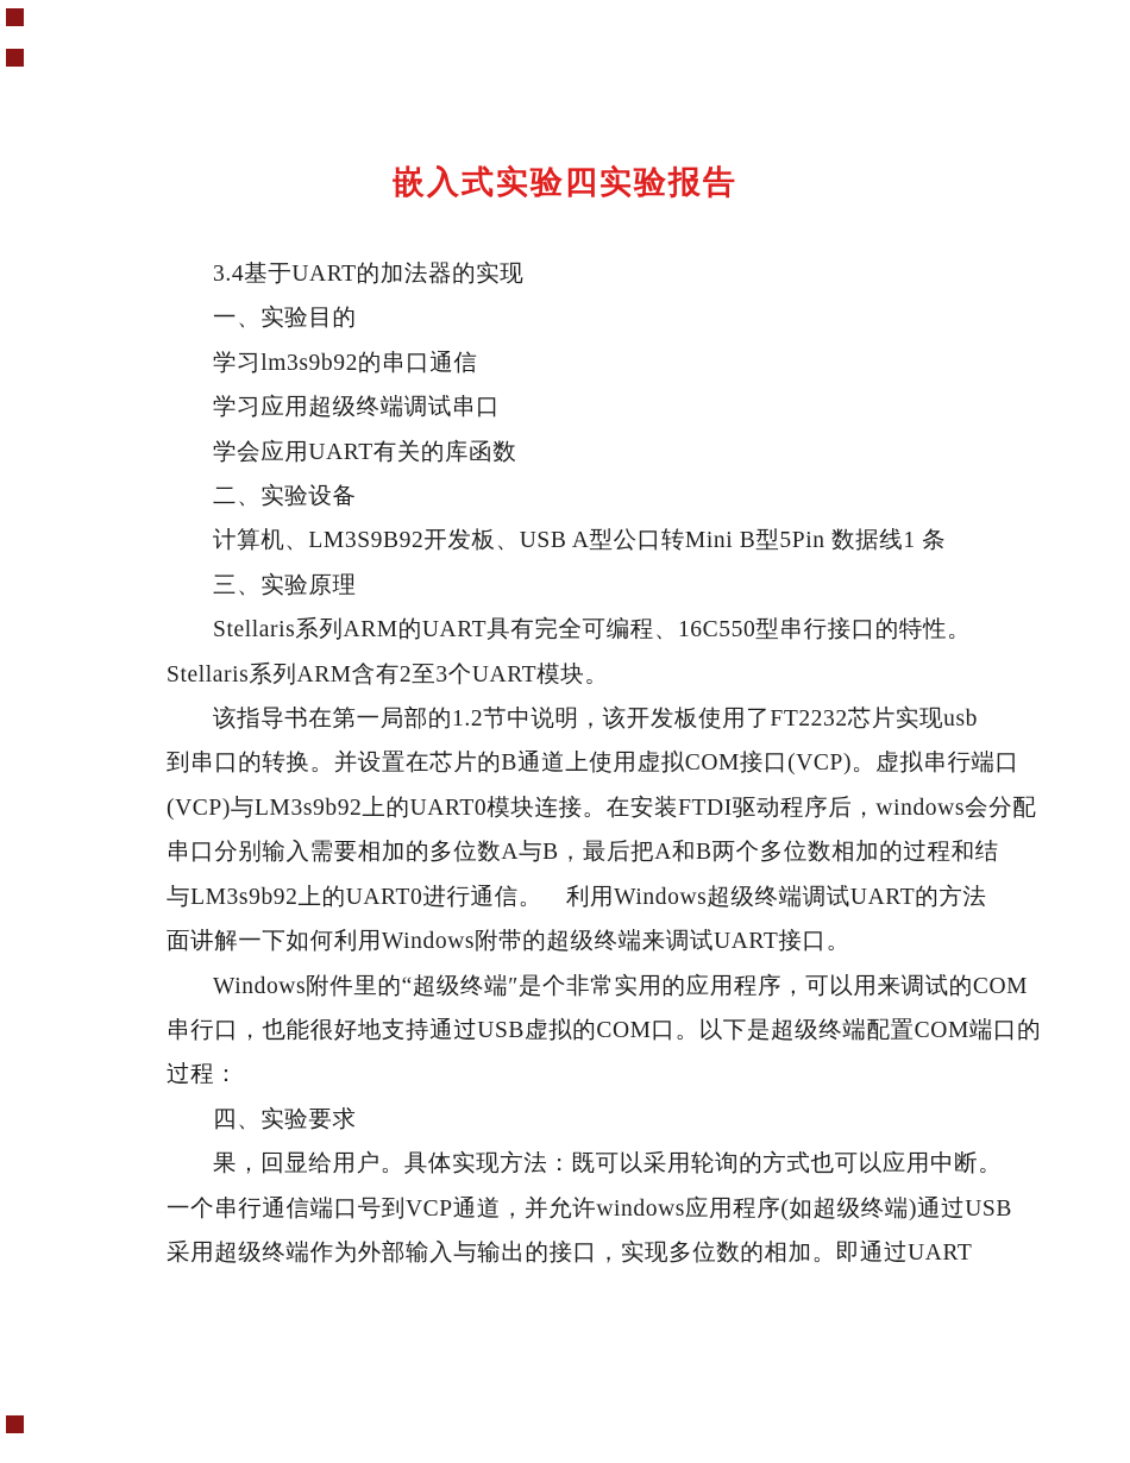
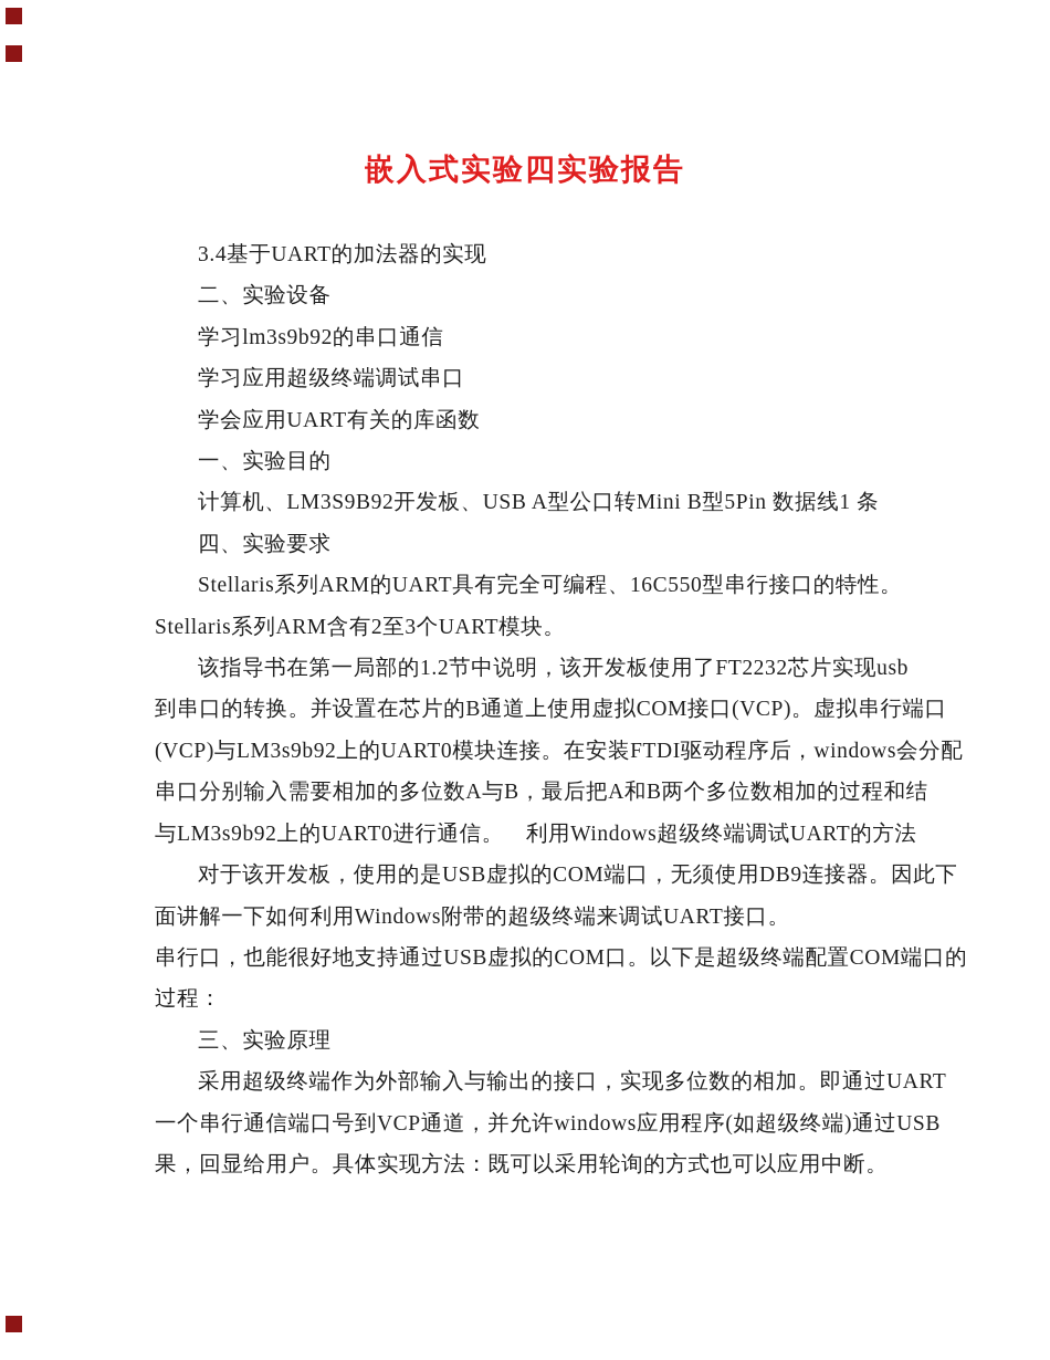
  嵌入式实验四实验报告
  3.4基于UART的加法器的实现
- 一、实验目的
+ 二、实验设备
  学习lm3s9b92的串口通信
  学习应用超级终端调试串口
  学会应用UART有关的库函数
- 二、实验设备
+ 一、实验目的
  计算机、LM3S9B92开发板、USB A型公口转Mini B型5Pin 数据线1 条
- 三、实验原理
+ 四、实验要求
  Stellaris系列ARM的UART具有完全可编程、16C550型串行接口的特性。
  Stellaris系列ARM含有2至3个UART模块。
  该指导书在第一局部的1.2节中说明，该开发板使用了FT2232芯片实现usb
  到串口的转换。并设置在芯片的B通道上使用虚拟COM接口(VCP)。虚拟串行端口
  (VCP)与LM3s9b92上的UART0模块连接。在安装FTDI驱动程序后，windows会分配
  串口分别输入需要相加的多位数A与B，最后把A和B两个多位数相加的过程和结
  与LM3s9b92上的UART0进行通信。 利用Windows超级终端调试UART的方法
+ 对于该开发板，使用的是USB虚拟的COM端口，无须使用DB9连接器。因此下
  面讲解一下如何利用Windows附带的超级终端来调试UART接口。
- Windows附件里的“超级终端″是个非常实用的应用程序，可以用来调试的COM
  串行口，也能很好地支持通过USB虚拟的COM口。以下是超级终端配置COM端口的
  过程：
- 四、实验要求
+ 三、实验原理
- 果，回显给用户。具体实现方法：既可以采用轮询的方式也可以应用中断。
+ 采用超级终端作为外部输入与输出的接口，实现多位数的相加。即通过UART
  一个串行通信端口号到VCP通道，并允许windows应用程序(如超级终端)通过USB
- 采用超级终端作为外部输入与输出的接口，实现多位数的相加。即通过UART
+ 果，回显给用户。具体实现方法：既可以采用轮询的方式也可以应用中断。
